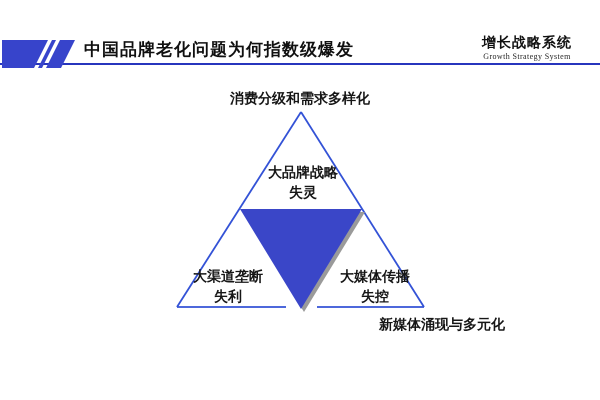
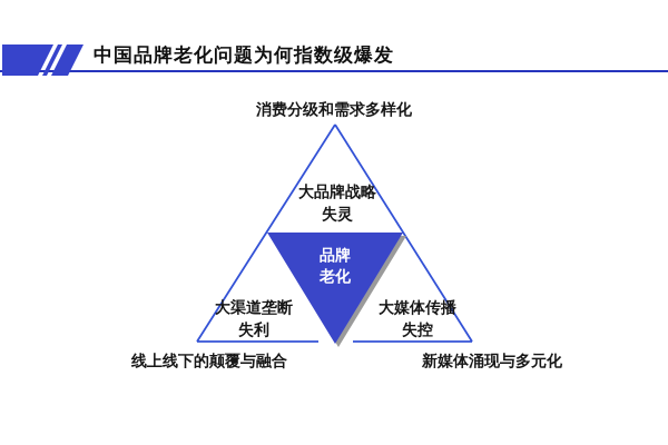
  中国品牌老化问题为何指数级爆发
- 增长战略系统
- Growth Strategy System
  消费分级和需求多样化
  大品牌战略
  失灵
+ 品牌
+ 老化
  大渠道垄断
  失利
  大媒体传播
  失控
+ 线上线下的颠覆与融合
  新媒体涌现与多元化
